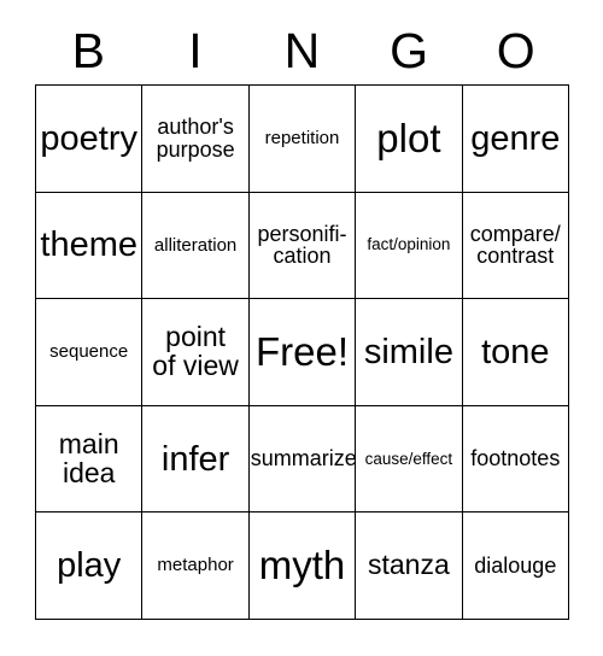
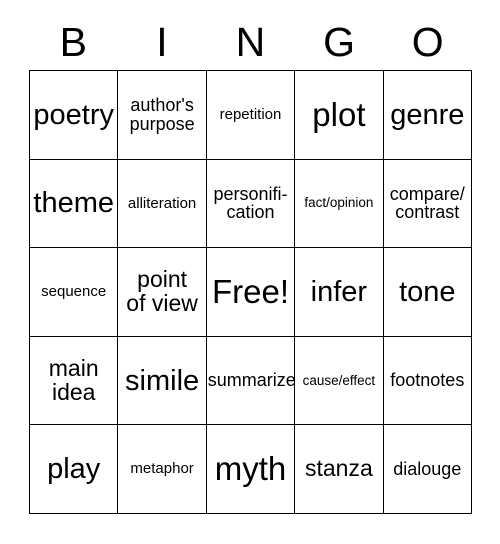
  B
  I
  N
  G
  O
  poetry
  author's
  purpose
  repetition
  plot
  genre
  theme
  alliteration
  personifi-
  cation
  fact/opinion
  compare/
  contrast
  sequence
  point
  of view
  Free!
- simile
+ infer
  tone
  main
  idea
- infer
+ simile
  summarize
  cause/effect
  footnotes
  play
  metaphor
  myth
  stanza
  dialouge
